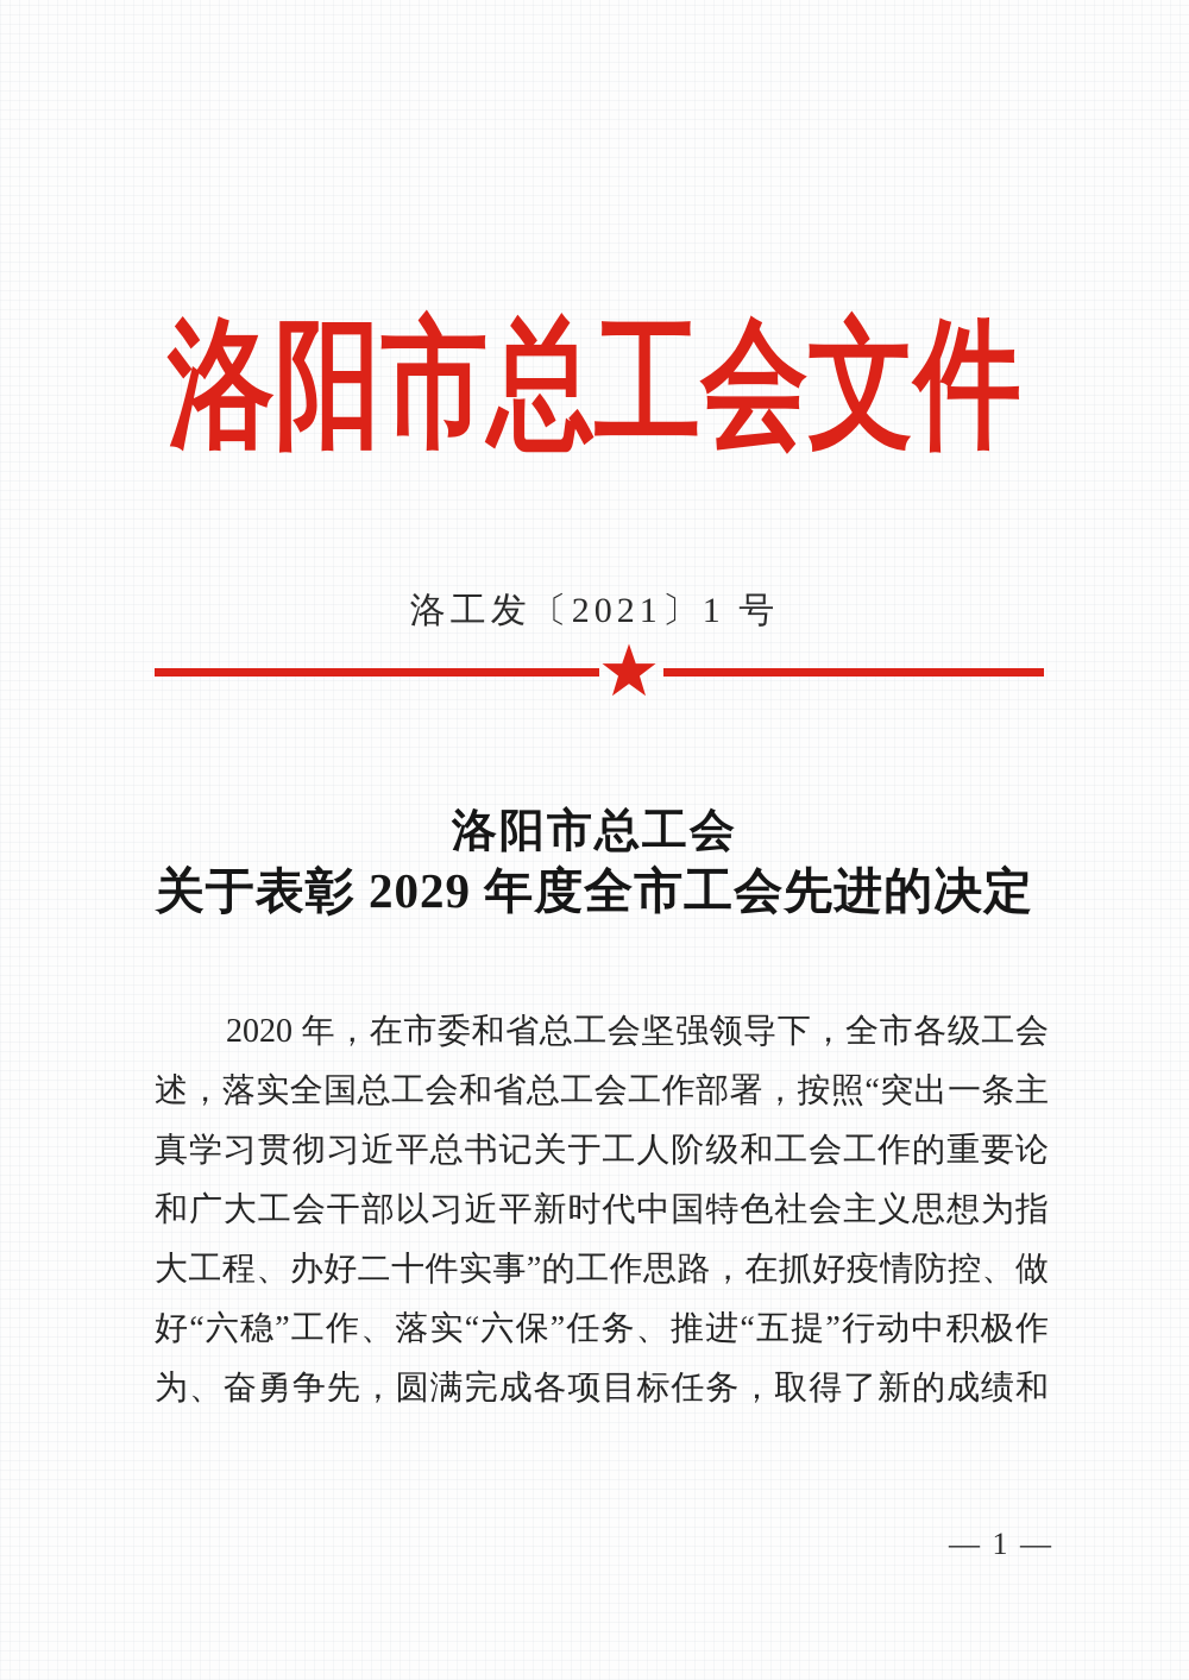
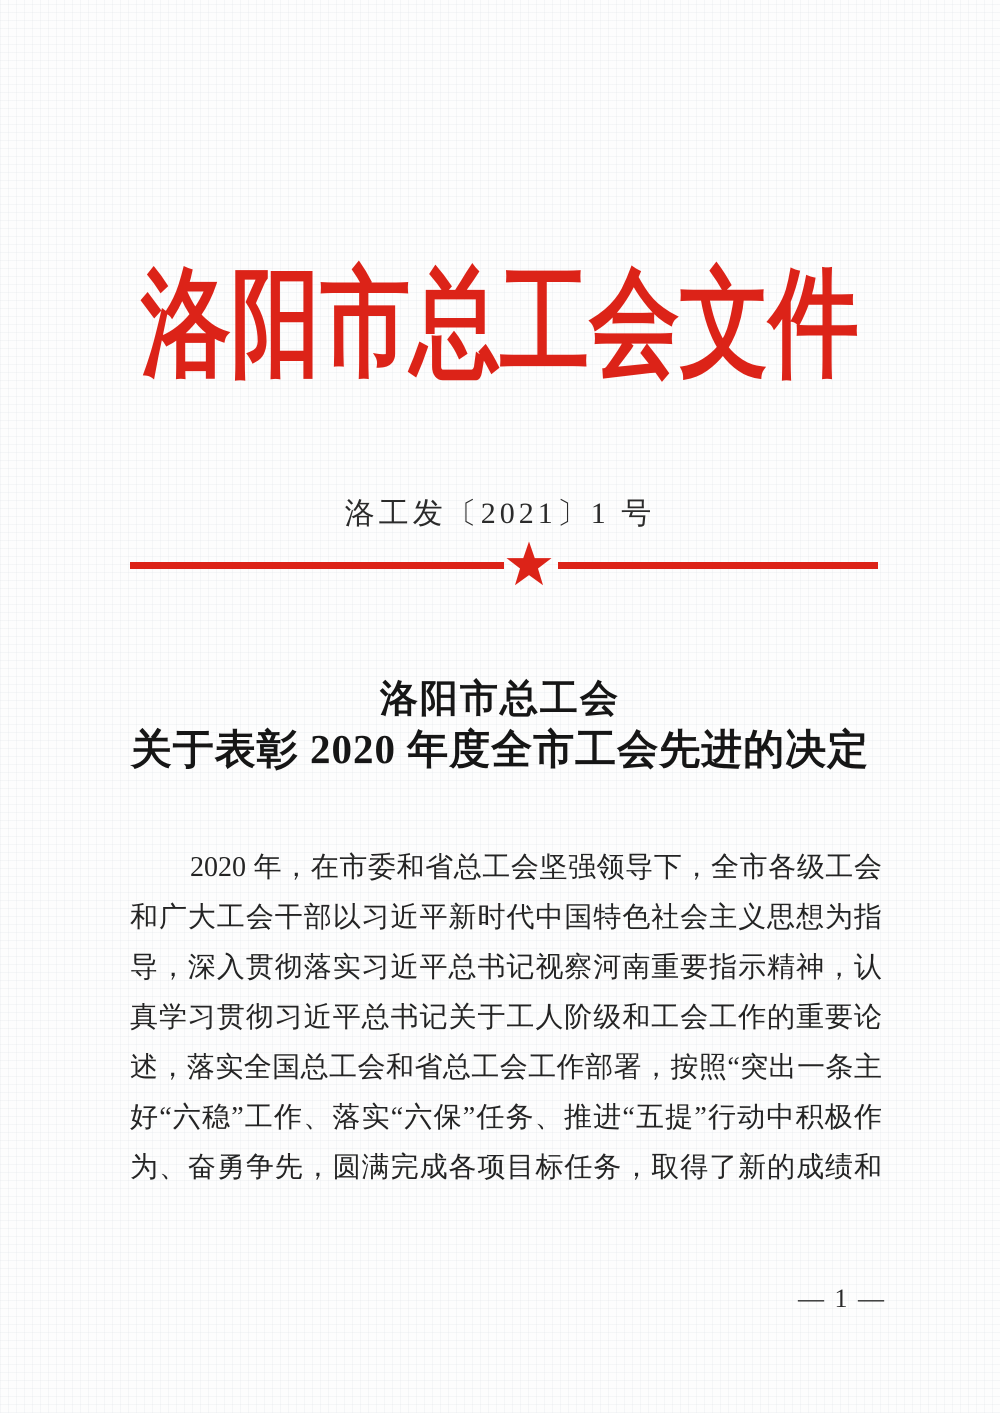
  洛阳市总工会文件
  洛工发〔2021〕1 号
  洛阳市总工会
- 关于表彰 2029 年度全市工会先进的决定
+ 关于表彰 2020 年度全市工会先进的决定
  2020 年，在市委和省总工会坚强领导下，全市各级工会
- 述，落实全国总工会和省总工会工作部署，按照“突出一条主
+ 和广大工会干部以习近平新时代中国特色社会主义思想为指
+ 导，深入贯彻落实习近平总书记视察河南重要指示精神，认
  真学习贯彻习近平总书记关于工人阶级和工会工作的重要论
- 和广大工会干部以习近平新时代中国特色社会主义思想为指
+ 述，落实全国总工会和省总工会工作部署，按照“突出一条主
- 大工程、办好二十件实事”的工作思路，在抓好疫情防控、做
  好“六稳”工作、落实“六保”任务、推进“五提”行动中积极作
  为、奋勇争先，圆满完成各项目标任务，取得了新的成绩和
  — 1 —
